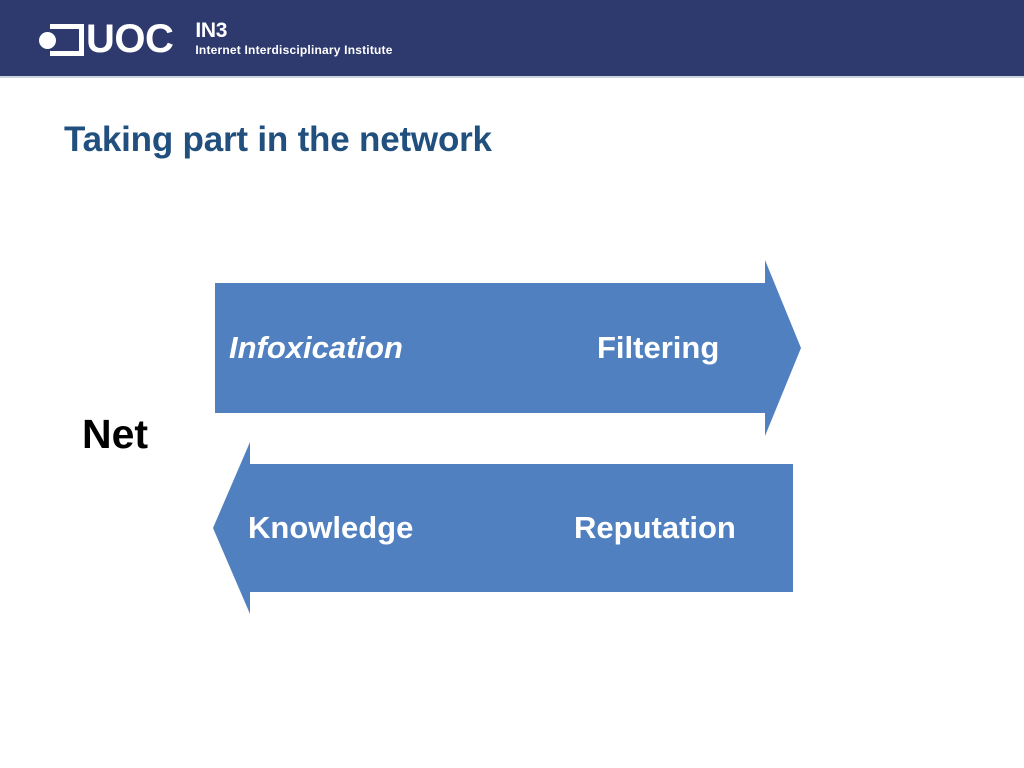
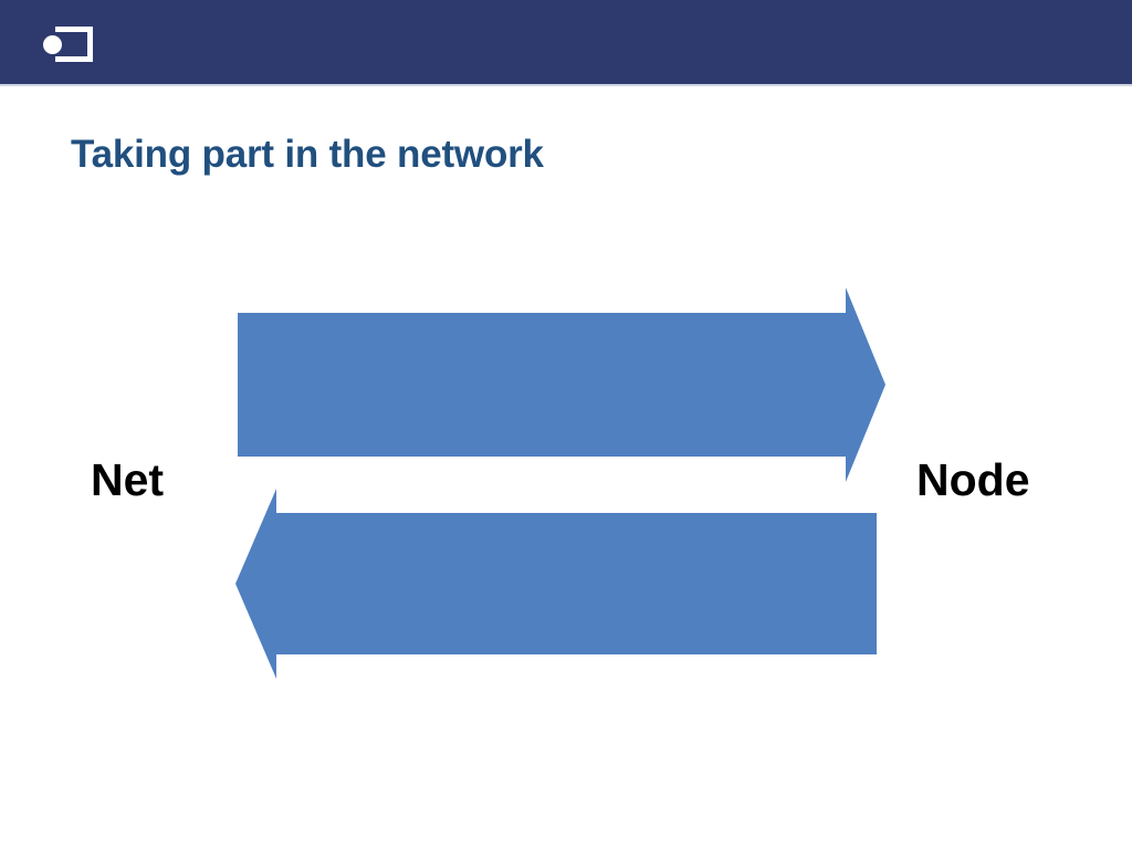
- UOC
- IN3
- Internet Interdisciplinary Institute
  Taking part in the network
- Infoxication
- Filtering
- Knowledge
- Reputation
  Net
+ Node
